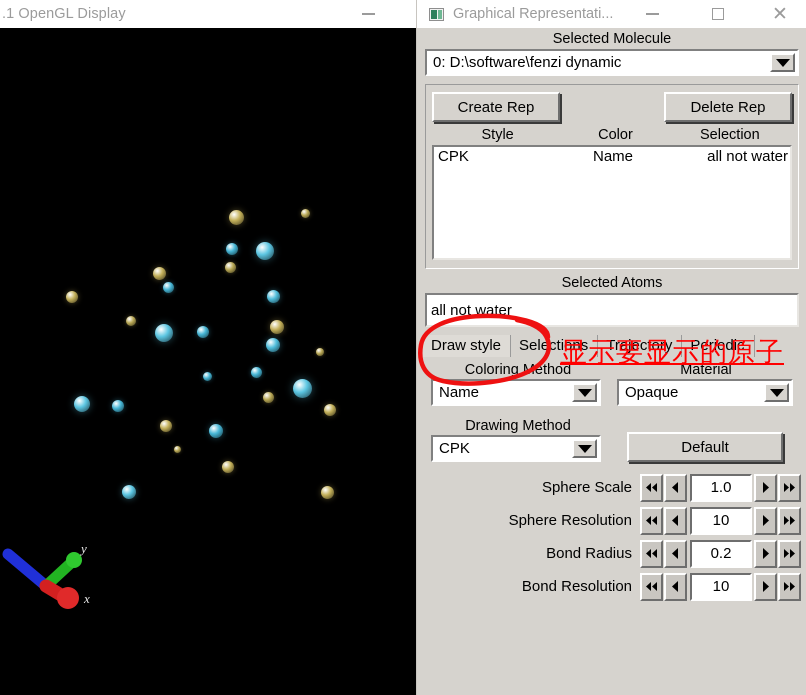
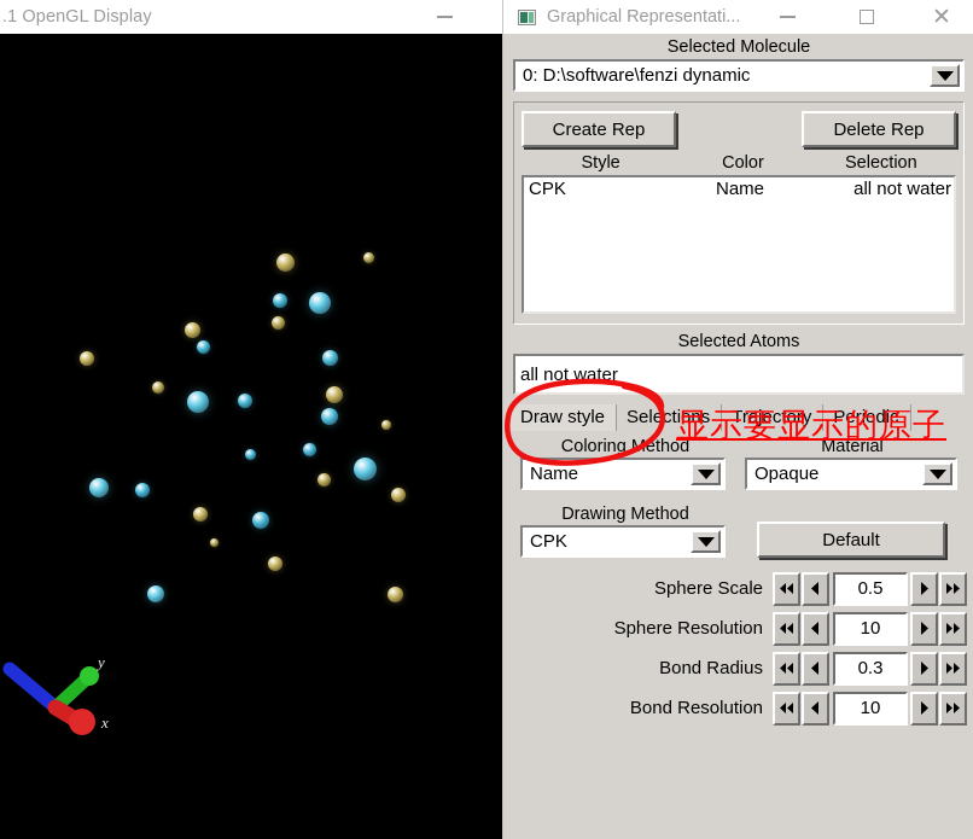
  .1 OpenGL Display
  y
  x
  Graphical Representati...
  ✕
  Selected Molecule
  0: D:\software\fenzi dynamic
  Create Rep
  Delete Rep
  Style
  Color
  Selection
  CPK
  Name
  all not water
  Selected Atoms
  all not water
  Draw style
  Selections
  Trajectory
  Periodic
  Coloringethod
  Name
  Material
  Opaque
  Drawing Method
  CPK
  Default
  Sphere Scale
- 1.0
+ 0.5
  Sphere Resolution
  10
  Bond Radius
- 0.2
+ 0.3
  Bond Resolution
  10
  显示要显示的原子
